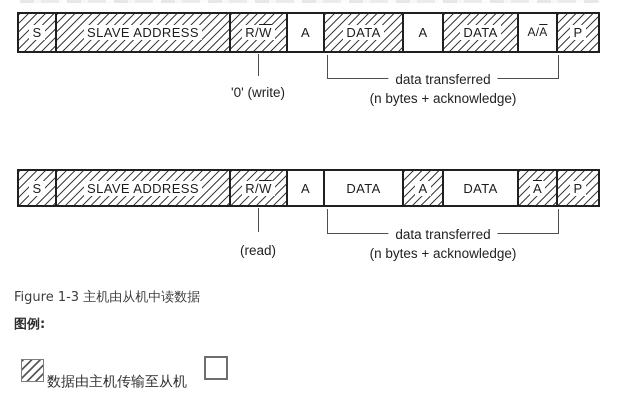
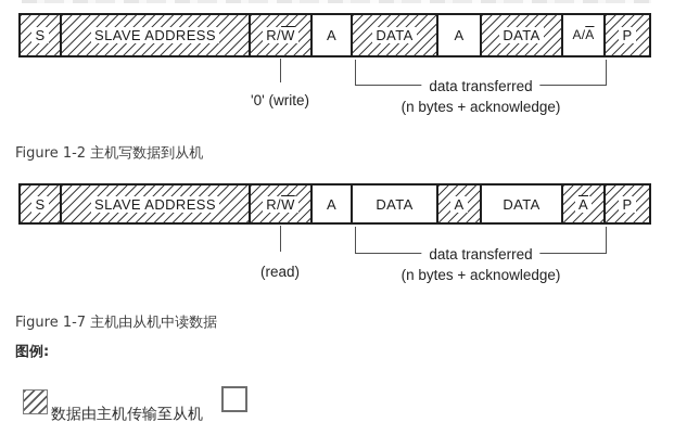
  S
  SLAVE ADDRESS
  R/W
  A
  DATA
  A
  DATA
  A/A
  P
  '0' (write)
  data transferred
  (n bytes + acknowledge)
+ Figure 1-2 主机写数据到从机
  S
  SLAVE ADDRESS
  R/W
  A
  DATA
  A
  DATA
  A
  P
  (read)
  data transferred
  (n bytes + acknowledge)
- Figure 1-3 主机由从机中读数据
+ Figure 1-7 主机由从机中读数据
  图例:
  数据由主机传输至从机
